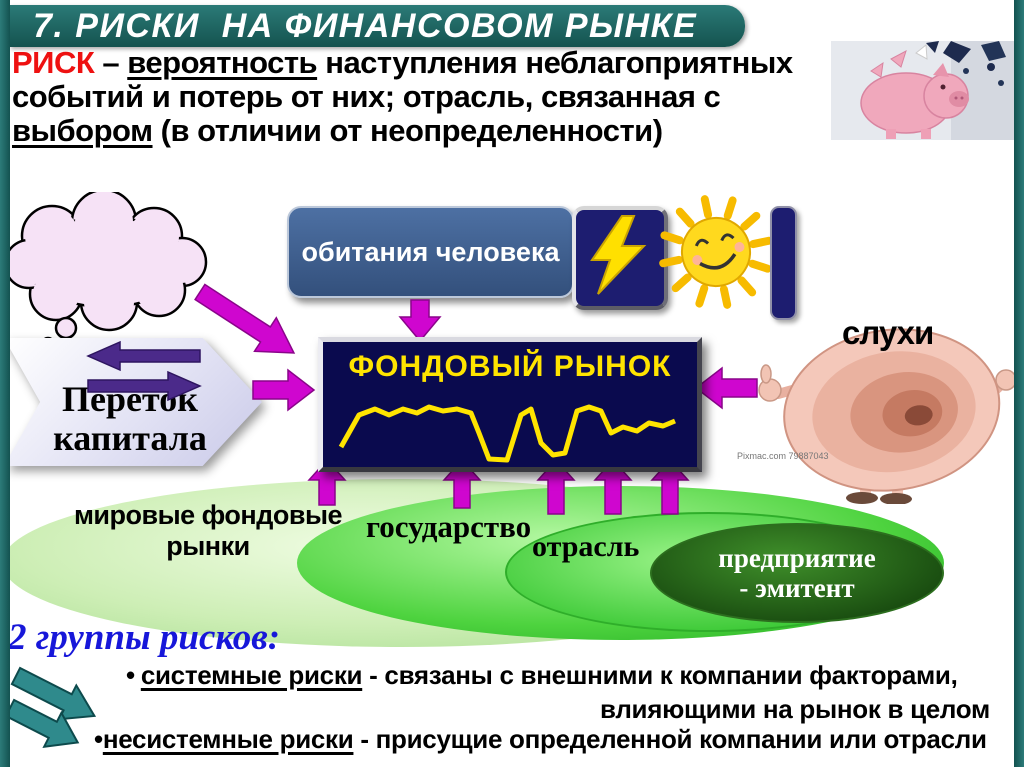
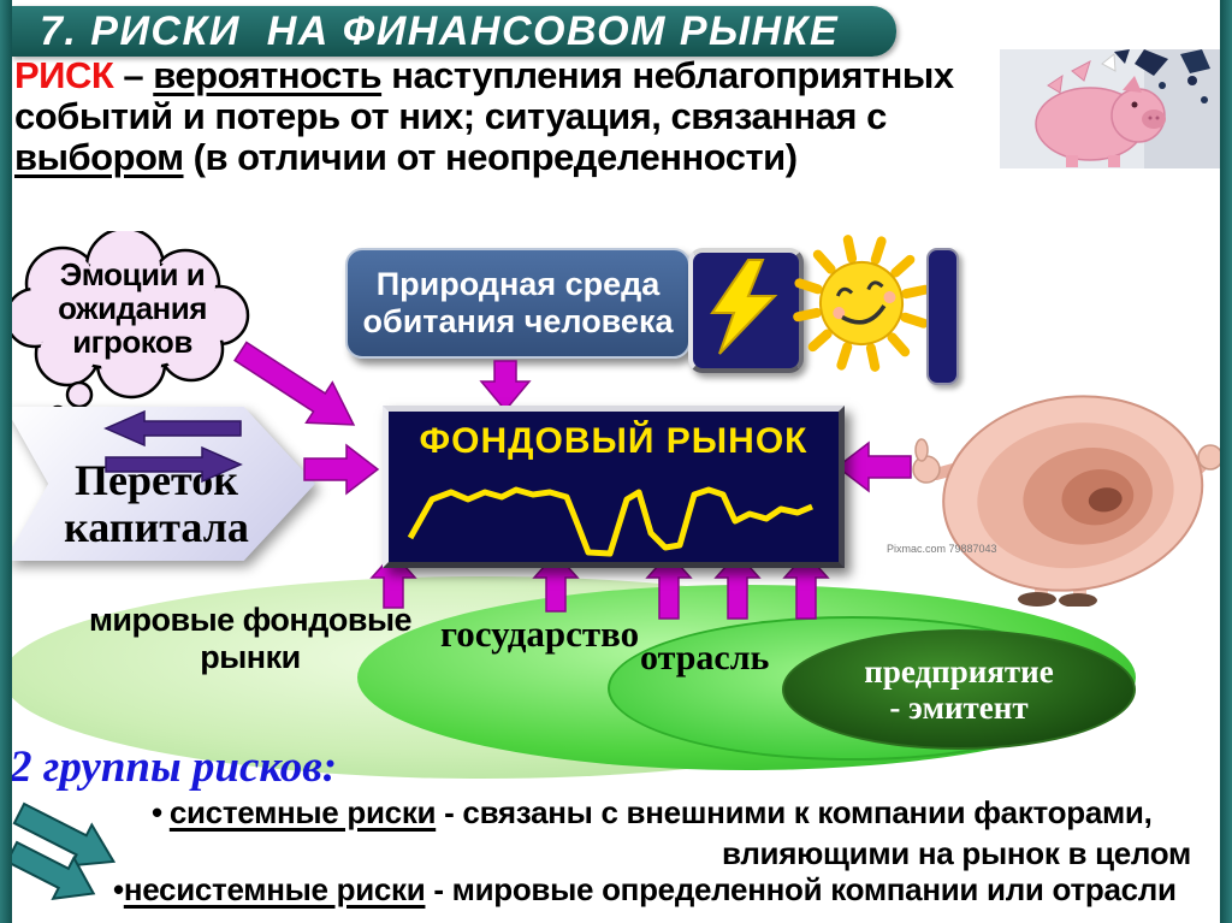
  7. РИСКИ НА ФИНАНСОВОМ РЫНКЕ
- РИСК – вероятность наступления неблагоприятных событий и потерь от них; отрасль, связанная с выбором (в отличии от неопределенности)
+ РИСК – вероятность наступления неблагоприятных событий и потерь от них; ситуация, связанная с выбором (в отличии от неопределенности)
+ Эмоции и
+ ожидания
+ игроков
+ Природная среда
  обитания человека
  ФОНДОВЫЙ РЫНОК
  Перетк
  капитала
- слухи
  Pixmac.com 79887043
  предприятие
  - эмитент
  мировые фондовые
  рынки
  государство
  отрасль
  2 группы рисков:
  • системные риски - связаны с внешними к компании факторами,
  влияющими на рынок в це
- •несистемные риски - присущие определенной компании или отрасли
+ •несистемные риски - мировые определенной компании или отрасли
